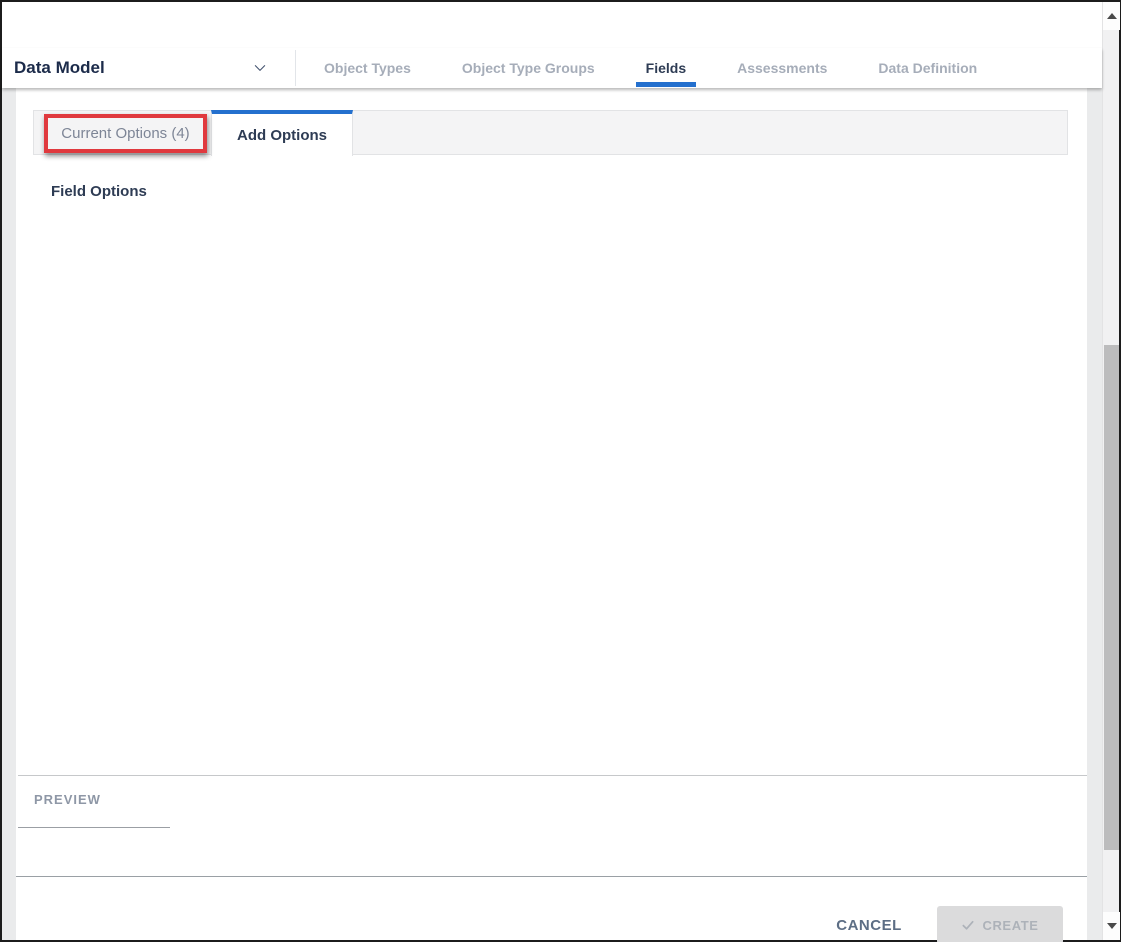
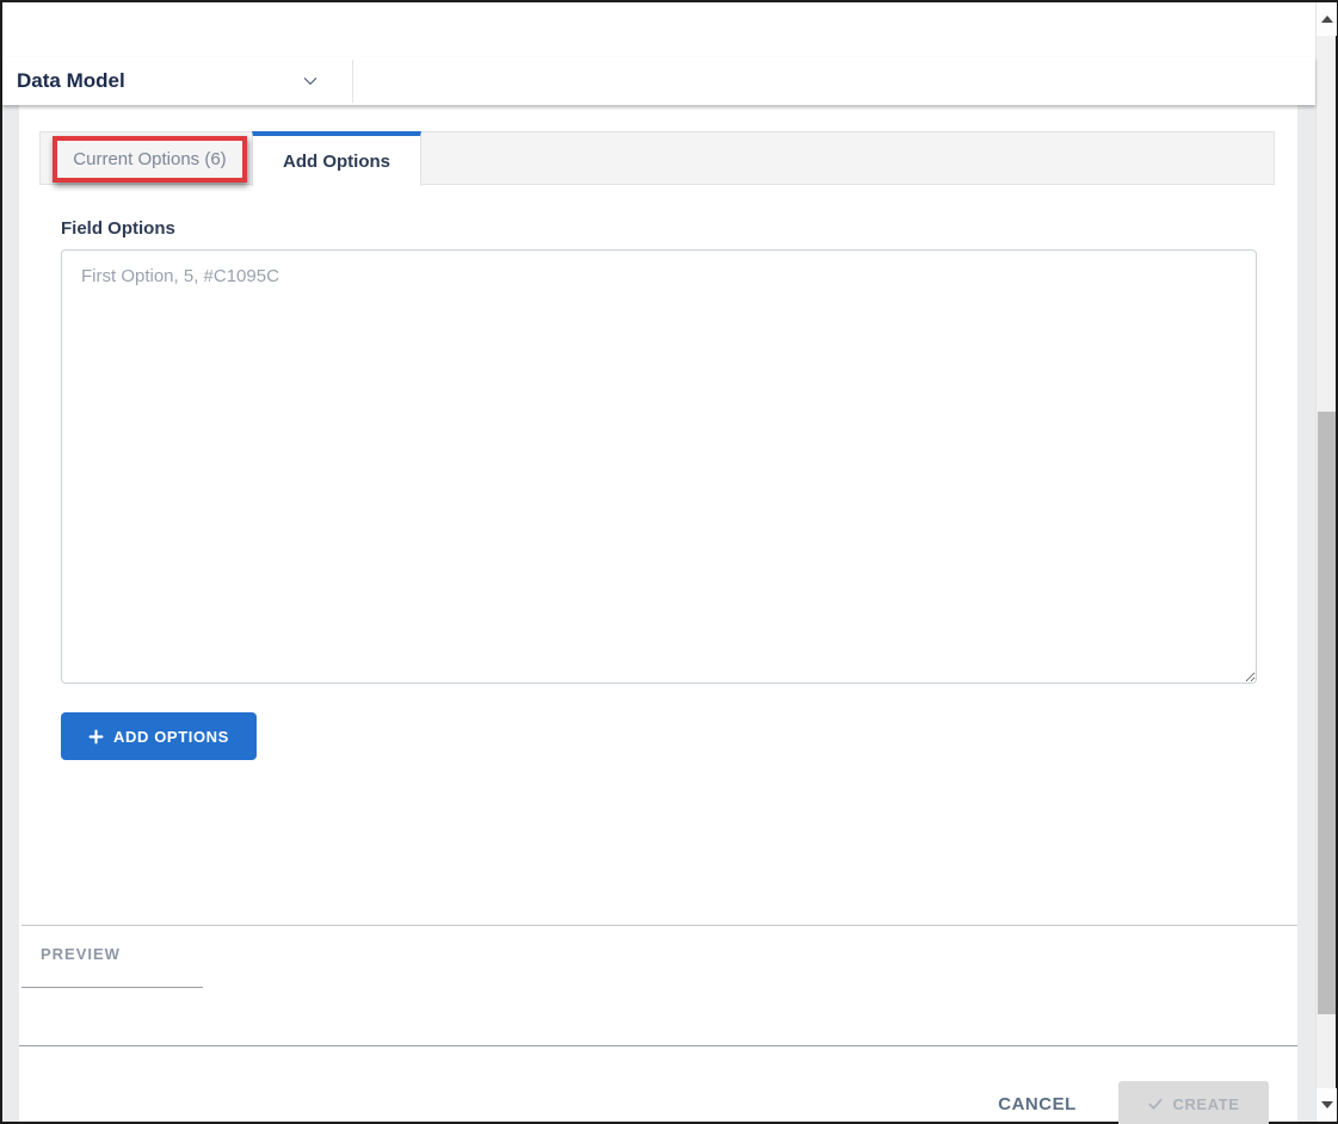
  Data Model
- Object Types
- Object Type Groups
- Fields
- Assessments
- Data Definition
  Add Options
- Current Options (4)
+ Current Options (6)
  Field Options
+ First Option, 5, #C1095C
+ ADD OPTIONS
  PREVIEW
  CANCEL
  CREATE
